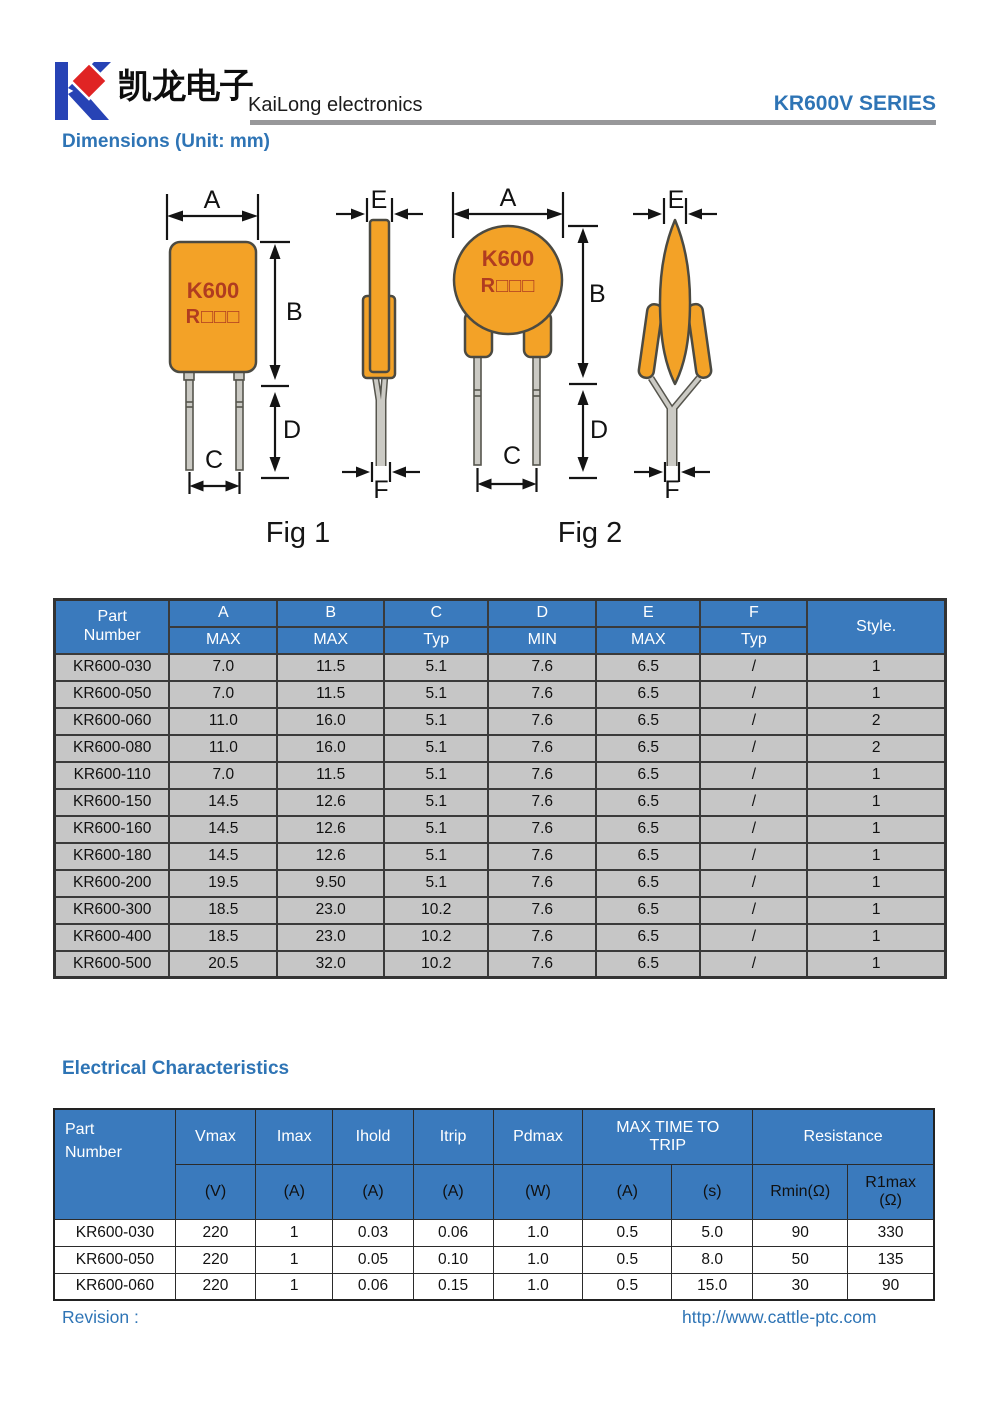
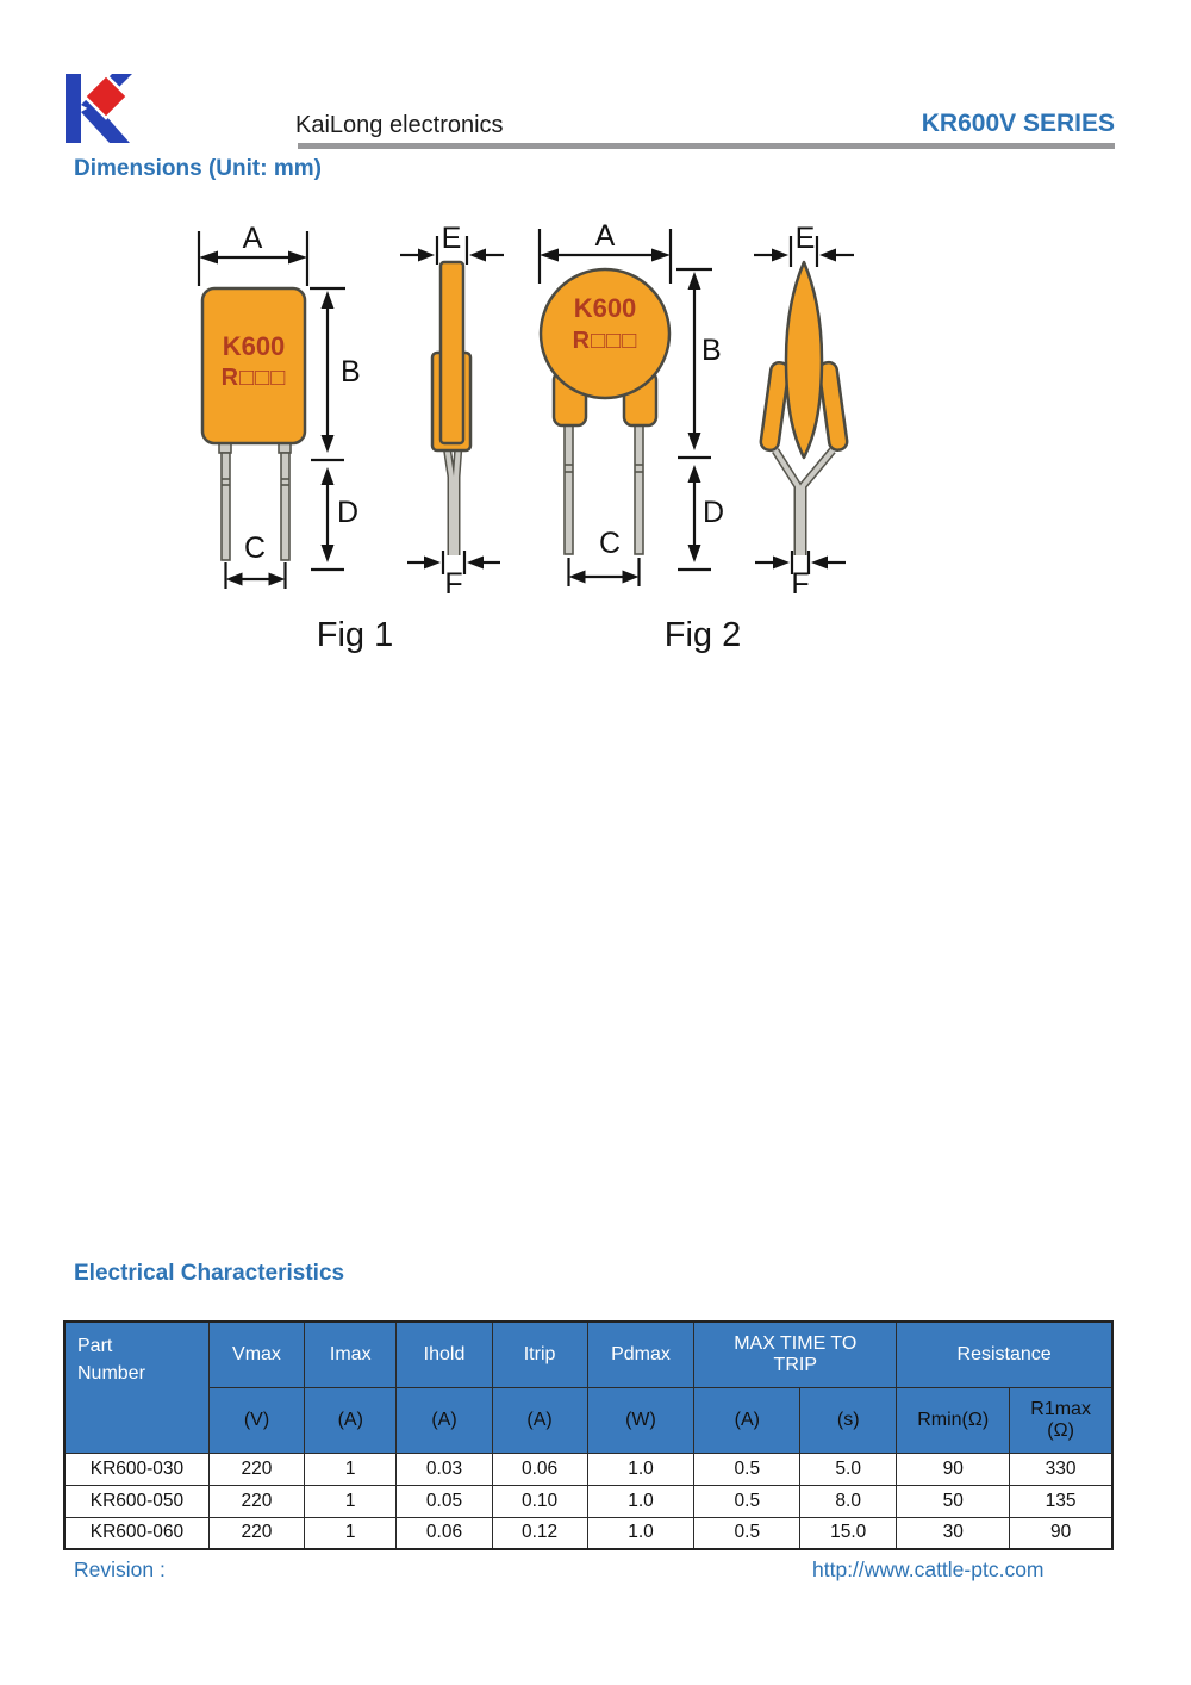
- 凯龙电子
  KaiLong electronics
  KR600V SERIES
  Dimensions (Unit: mm)
  A
  K600
  R□□□
  B
  D
  C
  E
  F
  Fig 1
  A
  K600
  R□□□
  B
  D
  C
  E
  F
  Fig 2
- Part Number	A	B	C	D	E	F	Style.
- MAX	MAX	Typ	MIN	MAX	Typ
- KR600-030	7.0	11.5	5.1	7.6	6.5	/	1
- KR600-050	7.0	11.5	5.1	7.6	6.5	/	1
- KR600-060	11.0	16.0	5.1	7.6	6.5	/	2
- KR600-080	11.0	16.0	5.1	7.6	6.5	/	2
- KR600-110	7.0	11.5	5.1	7.6	6.5	/	1
- KR600-150	14.5	12.6	5.1	7.6	6.5	/	1
- KR600-160	14.5	12.6	5.1	7.6	6.5	/	1
- KR600-180	14.5	12.6	5.1	7.6	6.5	/	1
- KR600-200	19.5	9.50	5.1	7.6	6.5	/	1
- KR600-300	18.5	23.0	10.2	7.6	6.5	/	1
- KR600-400	18.5	23.0	10.2	7.6	6.5	/	1
- KR600-500	20.5	32.0	10.2	7.6	6.5	/	1
  Electrical Characteristics
  Part Number	Vmax	Imax	Ihold	Itrip	Pdmax	MAX TIME TO TRIP	Resistance
  (V)	(A)	(A)	(A)	(W)	(A)	(s)	Rmin(Ω)	R1max (Ω)
  KR600-030	220	1	0.03	0.06	1.0	0.5	5.0	90	330
  KR600-050	220	1	0.05	0.10	1.0	0.5	8.0	50	135
- KR600-060	220	1	0.06	0.15	1.0	0.5	15.0	30	90
+ KR600-060	220	1	0.06	0.12	1.0	0.5	15.0	30	90
  Revision :
  http://www.cattle-ptc.com
